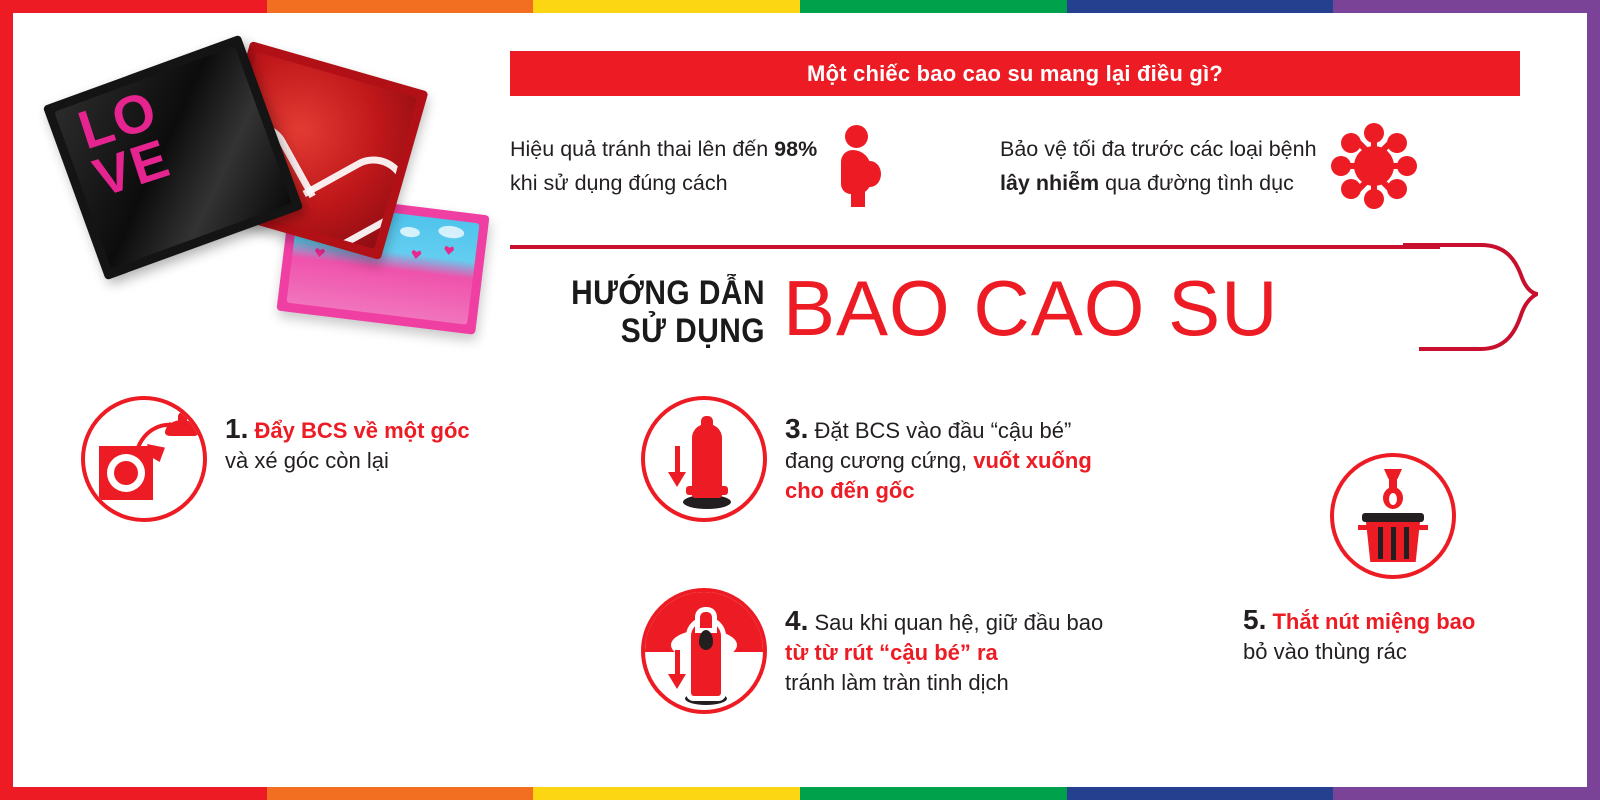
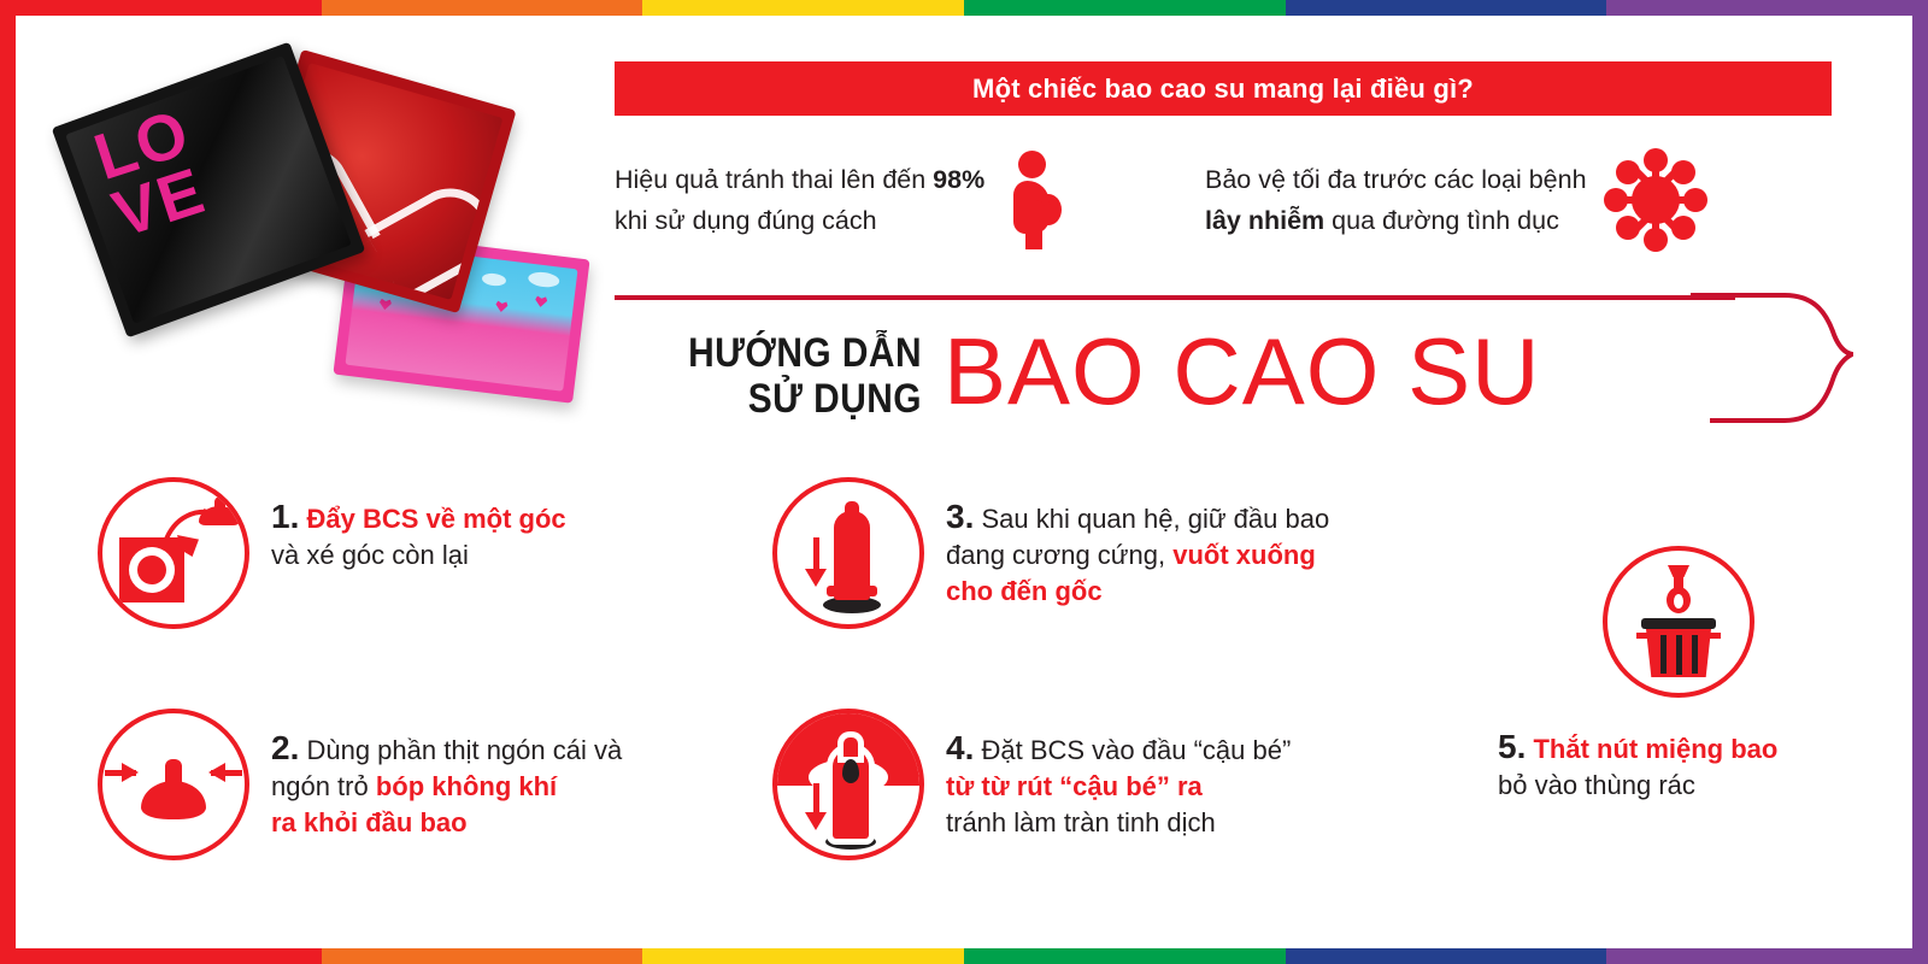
  Một chiếc bao cao su mang lại điều gì?
  Hiệu quả tránh thai lên đến 98%
  khi sử dụng đúng cách
  Bảo vệ tối đa trước các loại bệnh
  lây nhiễm qua đường tình dục
  HƯỚNG DẪN
  SỬ DỤNG
  BAO CAO SU
  1. Đẩy BCS về một góc
  và xé góc còn lại
+ 2. Dùng phần thịt ngón cái và
+ ngón trỏ bóp không khí
+ ra khỏi đầu bao
- 3. Đặt BCS vào đầu “cậu bé”
+ 3. Sau khi quan hệ, giữ đầu bao
  đang cương cứng, vuốt xuống
  cho đến gốc
- 4. Sau khi quan hệ, giữ đầu bao
+ 4. Đặt BCS vào đầu “cậu bé”
  từ từ rút “cậu bé” ra
  tránh làm tràn tinh dịch
  5. Thắt nút miệng bao
  bỏ vào thùng rác
